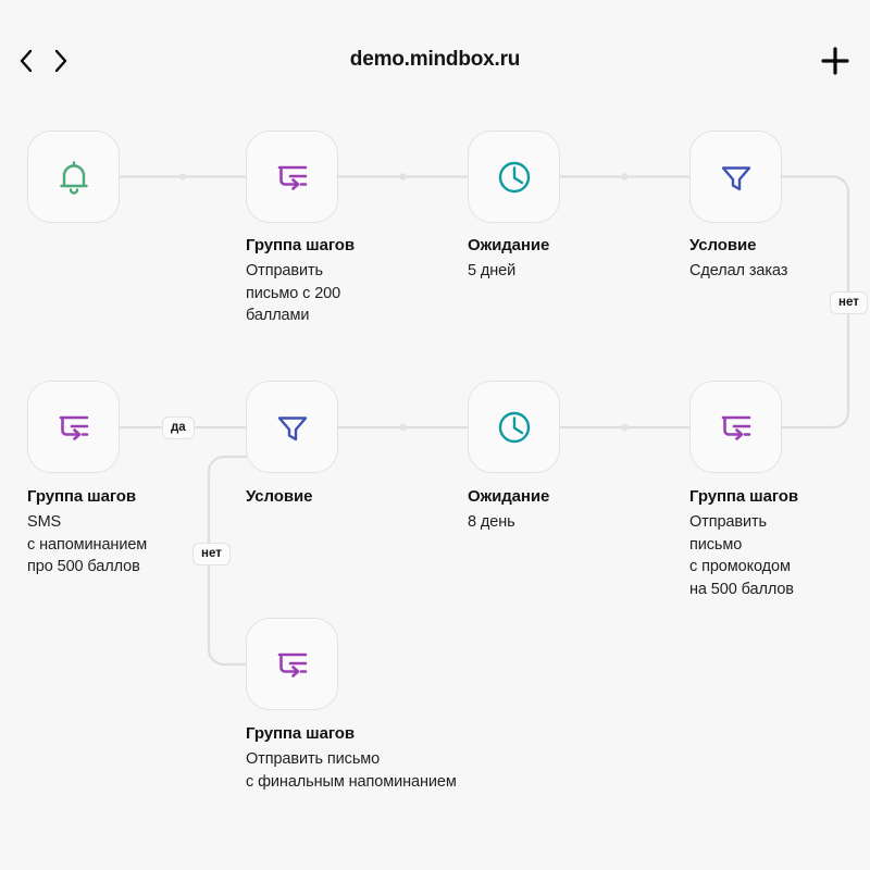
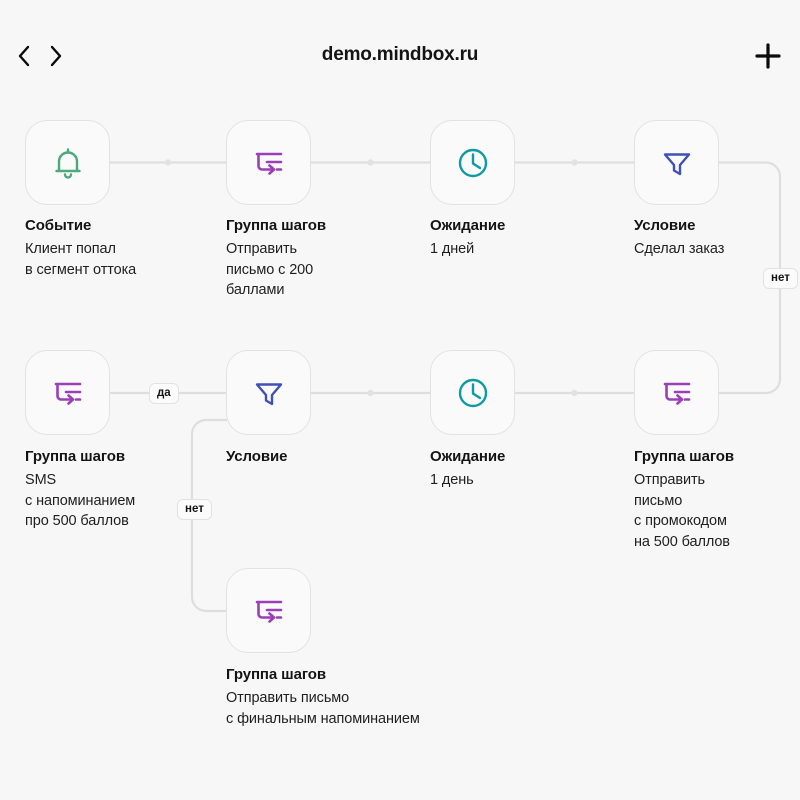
  demo.mindbox.ru
+ Событие
+ Клиент попал
+ в сегмент оттока
  Группа шагов
  Отправить
  письмо с 200
  баллами
  Ожидание
- 5 дней
+ 1 дней
  Условие
  Сделал заказ
  Группа шагов
  SMS
  с напоминанием
  про 500 баллов
  Условие
  Ожидание
- 8 день
+ 1 день
  Группа шагов
  Отправить
  письмо
  с промокодом
  на 500 баллов
  Группа шагов
  Отправить письмо
  с финальным напоминанием
  нет
  да
  нет
